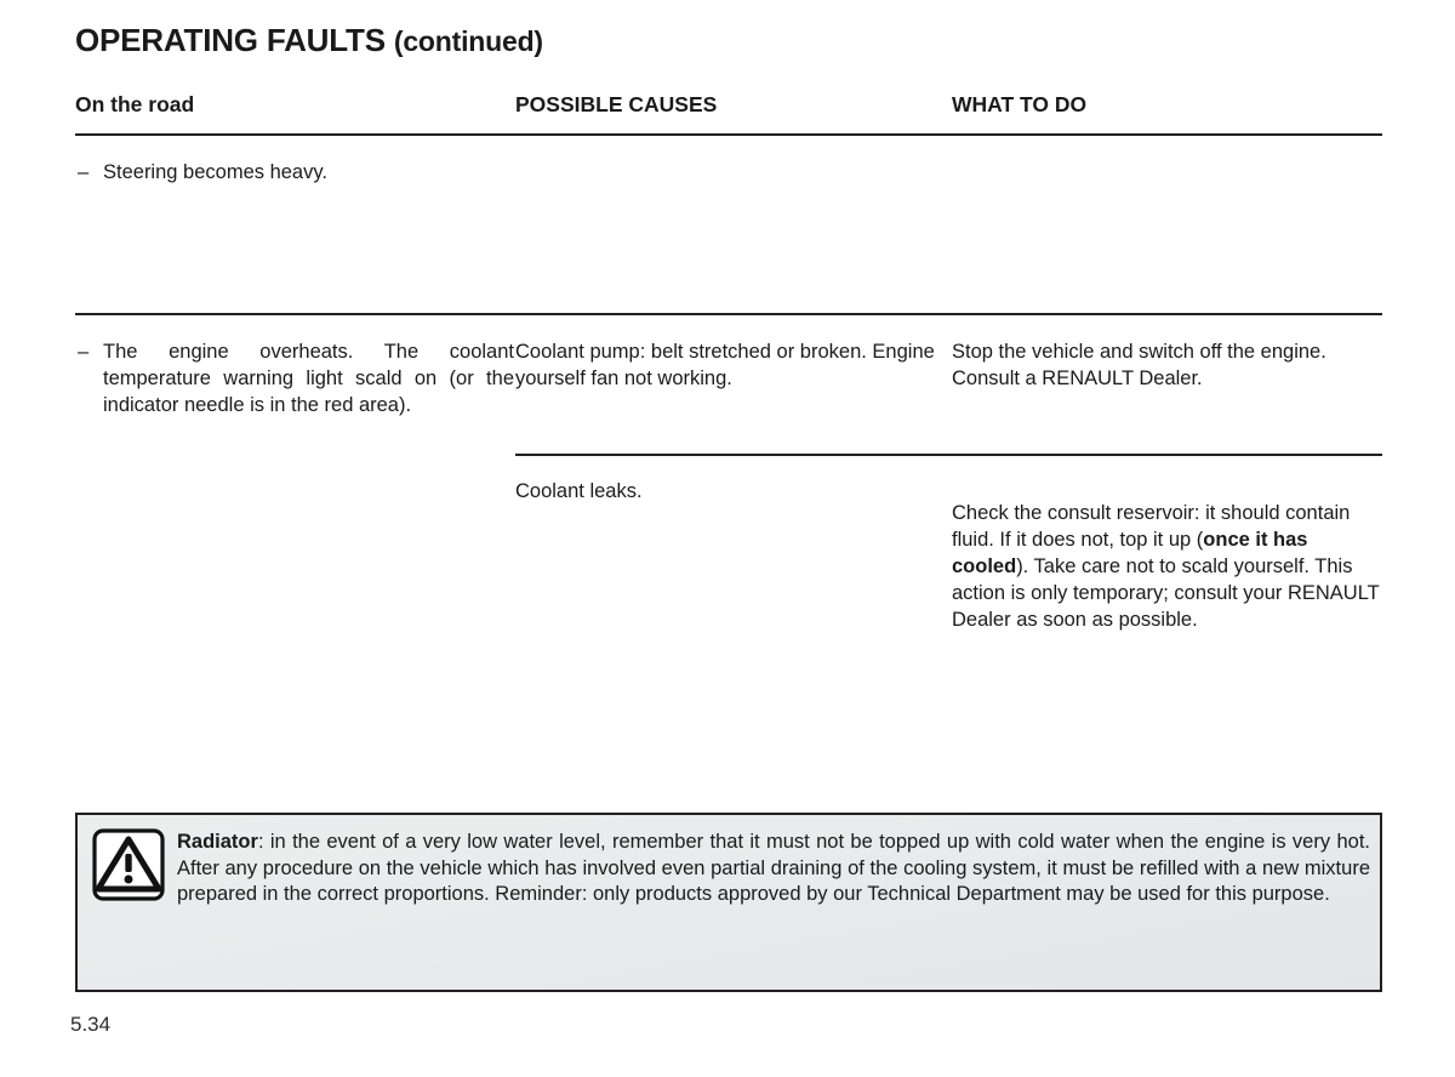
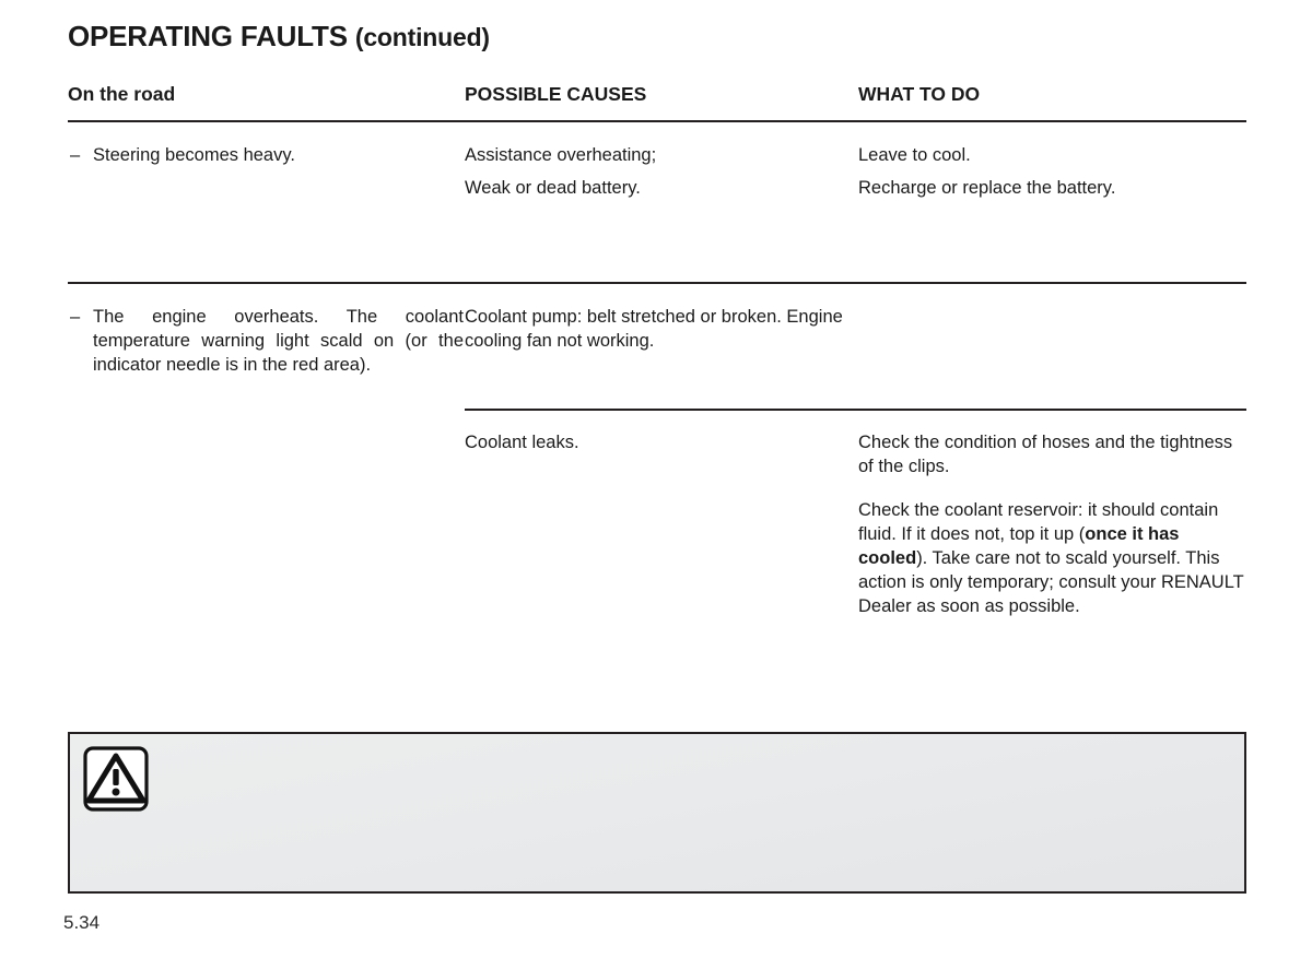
  OPERATING FAULTS (continued)
  On the road
  POSSIBLE CAUSES
  WHAT TO DO
  Steering becomes heavy.
+ Assistance overheating;
+ Weak or dead battery.
+ Leave to cool.
+ Recharge or replace the battery.
  The engine overheats. The coolant temperature warning light scald on (or the indicator needle is in the red area).
- Coolant pump: belt stretched or broken. Engine yourself fan not working.
+ Coolant pump: belt stretched or broken. Engine cooling fan not working.
- Stop the vehicle and switch off the engine. Consult a RENAULT Dealer.
  Coolant leaks.
+ Check the condition of hoses and the tightness of the clips.
- Check the consult reservoir: it should contain fluid. If it does not, top it up (once it has cooled). Take care not to scald yourself. This action is only temporary; consult your RENAULT Dealer as soon as possible.
+ Check the coolant reservoir: it should contain fluid. If it does not, top it up (once it has cooled). Take care not to scald yourself. This action is only temporary; consult your RENAULT Dealer as soon as possible.
- Radiator: in the event of a very low water level, remember that it must not be topped up with cold water when the engine is very hot. After any procedure on the vehicle which has involved even partial draining of the cooling system, it must be refilled with a new mixture prepared in the correct proportions. Reminder: only products approved by our Technical Department may be used for this purpose.
  5.34
